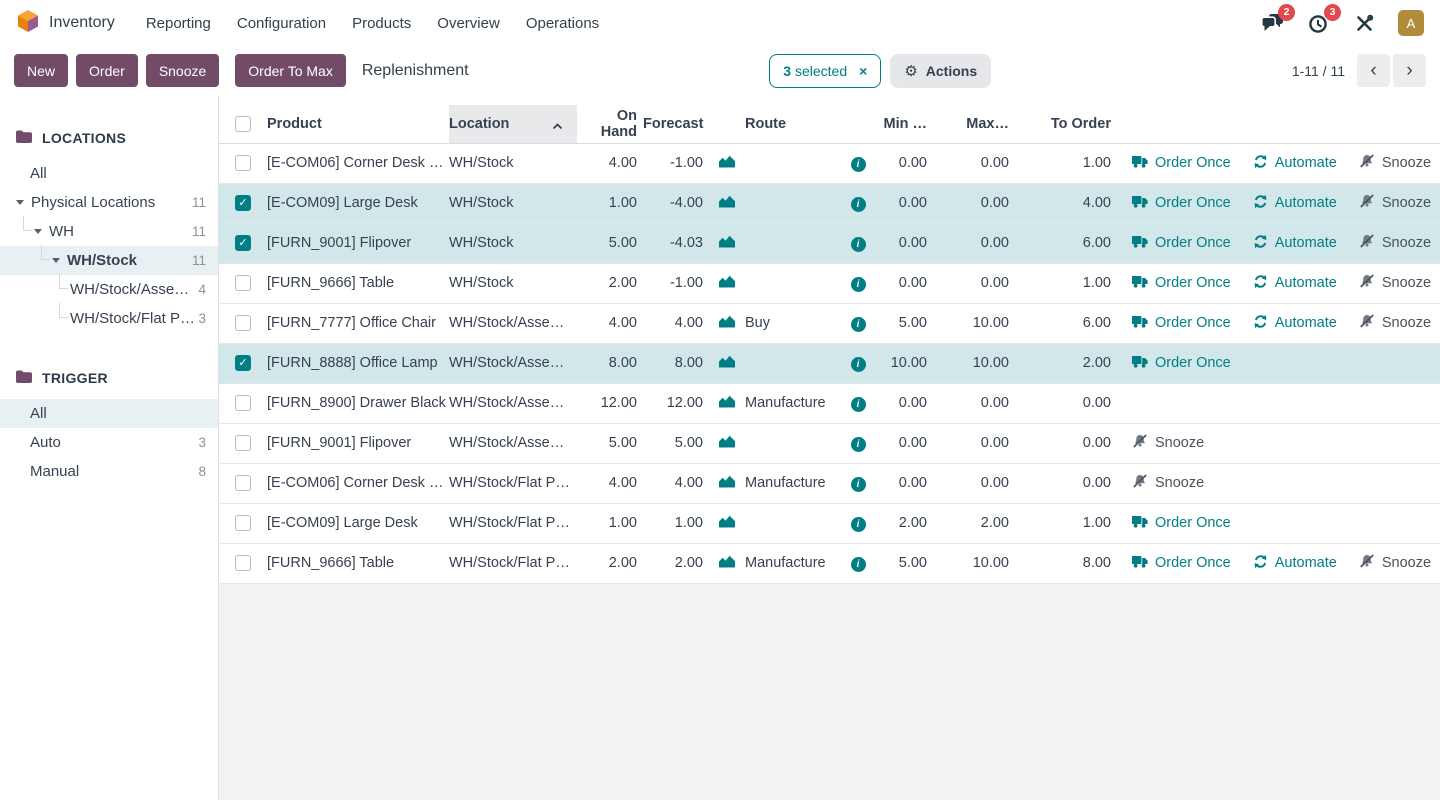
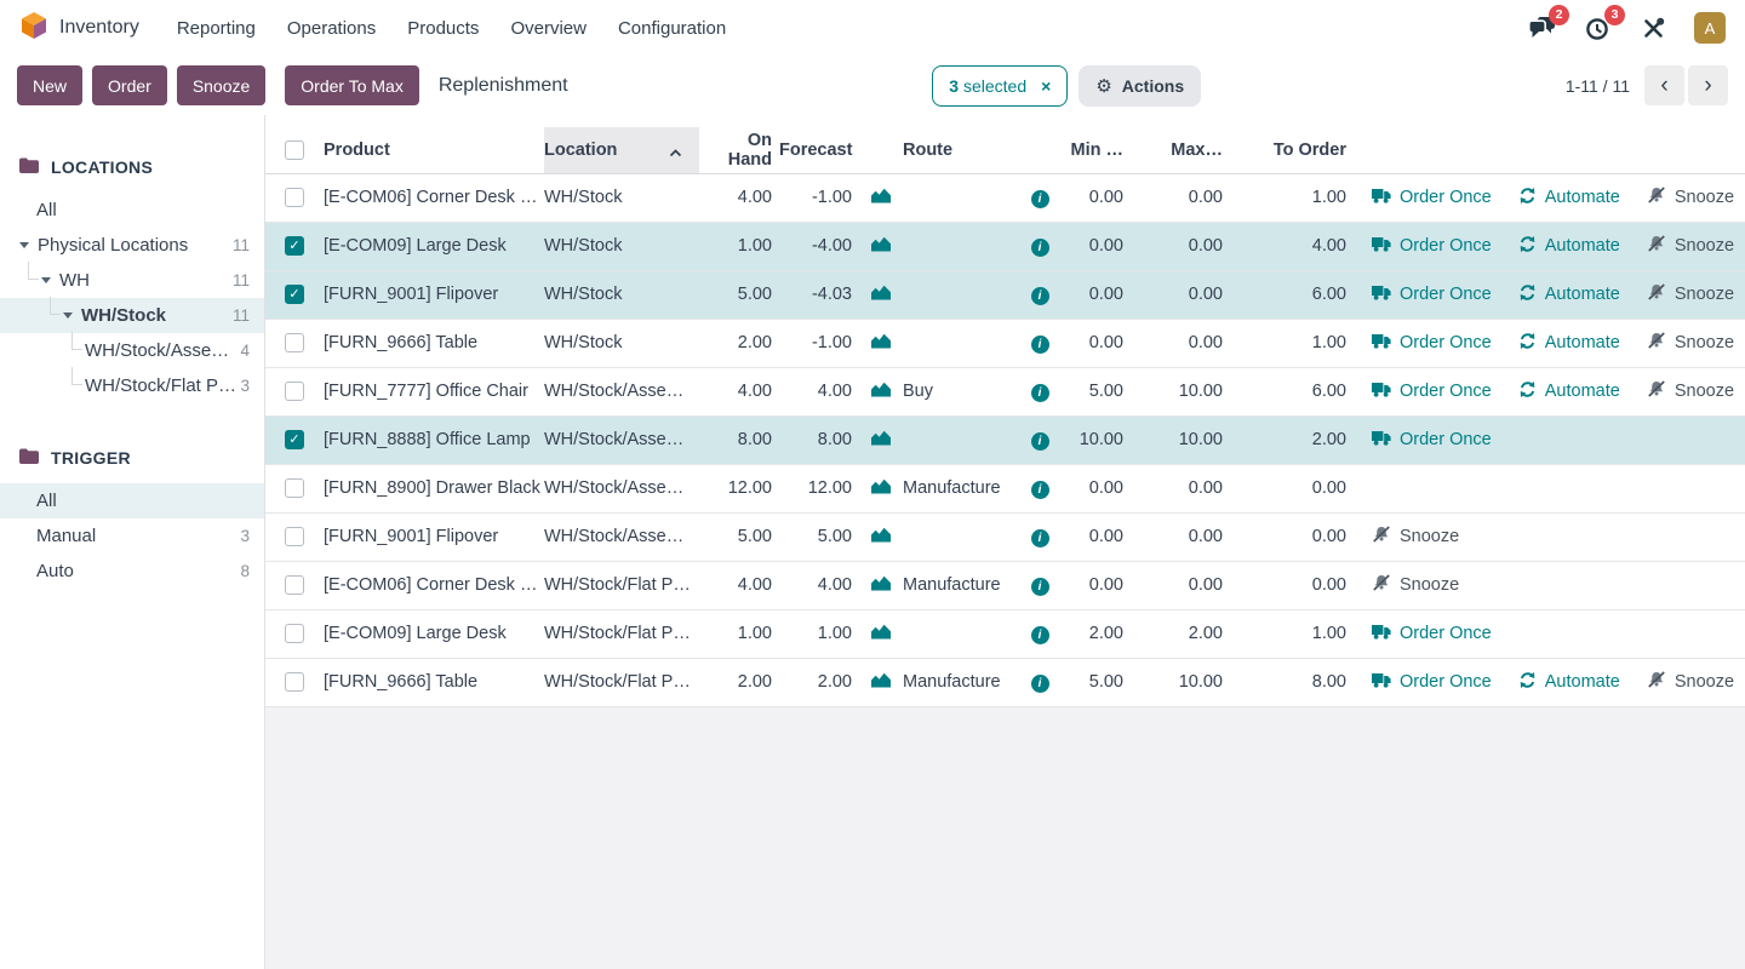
  Inventory
  Reporting
- Configuration
+ Operations
  Products
  Overview
- Operations
+ Configuration
  2
  3
  A
  New
  Order
  Snooze
  Order To Max
  Replenishment
  3 selected
  ×
  ⚙
  Actions
  1-11 / 11
  ‹
  ›
  LOCATIONS
  All
  Physical Locations
  11
  WH
  11
  WH/Stock
  11
  WH/Stock/Asse…
  4
  WH/Stock/Flat P…
  3
  TRIGGER
  All
- Auto
+ Manual
  3
- Manual
+ Auto
  8
  	Product	Location	On Hand	Forecast		Route		Min …	Max…	To Order
  	[E-COM06] Corner Desk …	WH/Stock	4.00	-1.00			i	0.00	0.00	1.00	Order Once Automate Snooze
  	[E-COM09] Large Desk	WH/Stock	1.00	-4.00			i	0.00	0.00	4.00	Order Once Automate Snooze
  	[FURN_9001] Flipover	WH/Stock	5.00	-4.03			i	0.00	0.00	6.00	Order Once Automate Snooze
  	[FURN_9666] Table	WH/Stock	2.00	-1.00			i	0.00	0.00	1.00	Order Once Automate Snooze
  	[FURN_7777] Office Chair	WH/Stock/Asse…	4.00	4.00		Buy	i	5.00	10.00	6.00	Order Once Automate Snooze
  	[FURN_8888] Office Lamp	WH/Stock/Asse…	8.00	8.00			i	10.00	10.00	2.00	Order Once
  	[FURN_8900] Drawer Black	WH/Stock/Asse…	12.00	12.00		Manufacture	i	0.00	0.00	0.00
  	[FURN_9001] Flipover	WH/Stock/Asse…	5.00	5.00			i	0.00	0.00	0.00	Snooze
  	[E-COM06] Corner Desk …	WH/Stock/Flat P…	4.00	4.00		Manufacture	i	0.00	0.00	0.00	Snooze
  	[E-COM09] Large Desk	WH/Stock/Flat P…	1.00	1.00			i	2.00	2.00	1.00	Order Once
  	[FURN_9666] Table	WH/Stock/Flat P…	2.00	2.00		Manufacture	i	5.00	10.00	8.00	Order Once Automate Snooze
